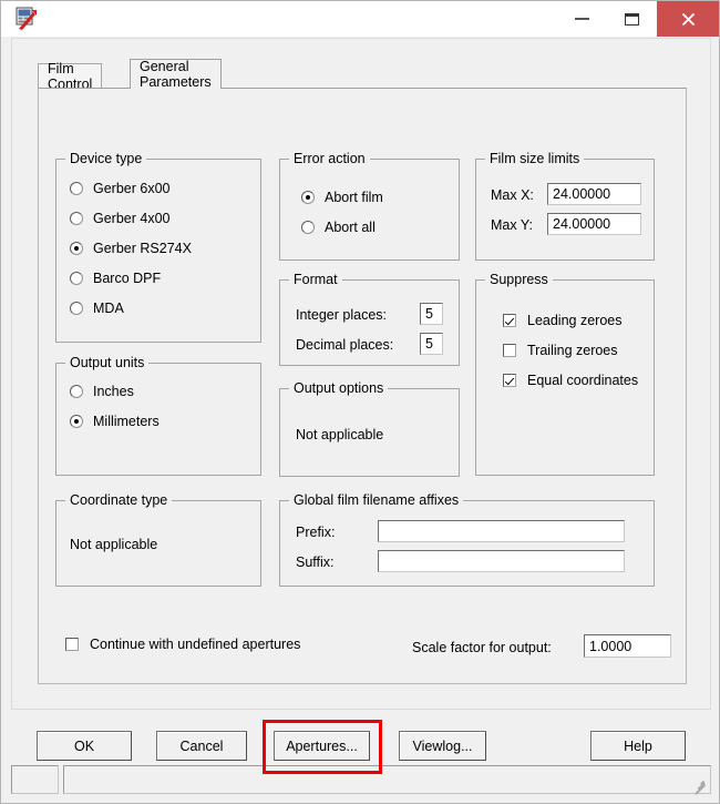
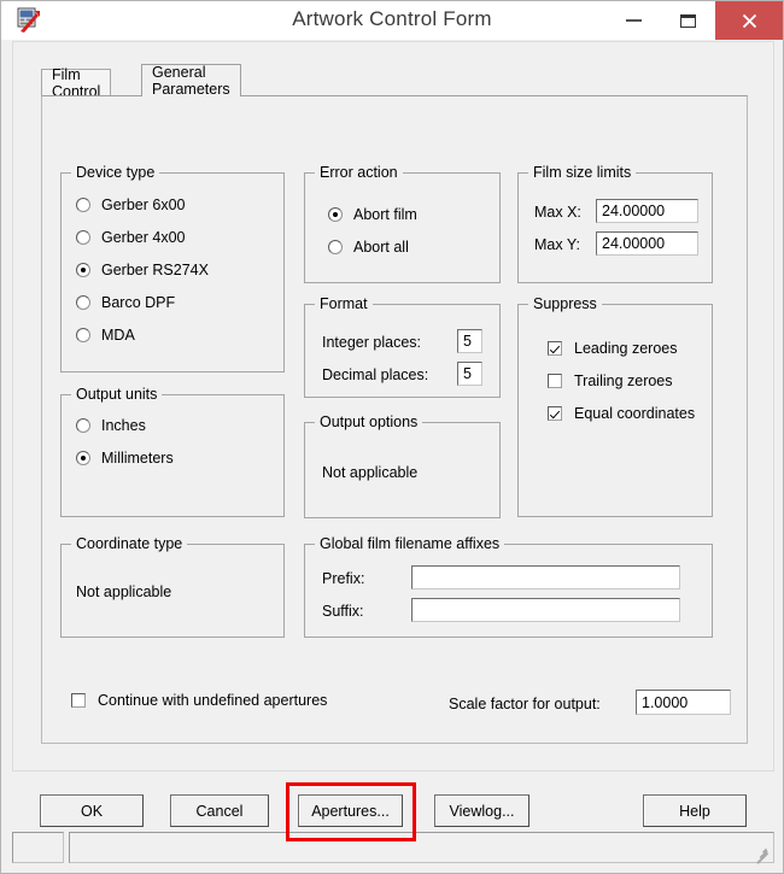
+ Artwork Control Form
  Film Control
  General Parameters
  Device type
  Gerber 6x00
  Gerber 4x00
  Gerber RS274X
  Barco DPF
  MDA
  Output units
  Inches
  Millimeters
  Coordinate type
  Not applicable
  Error action
  Abort film
  Abort all
  Format
  Integer places:
  5
  Decimal places:
  5
  Output options
  Not applicable
  Global film filename affixes
  Prefix:
  Suffix:
  Film size limits
  Max X:
  24.00000
  Max Y:
  24.00000
  Suppress
  Leading zeroes
  Trailing zeroes
  Equal coordinates
  Continue with undefined apertures
  Scale factor for output:
  1.0000
  OK
  Cancel
  Apertures...
  Viewlog...
  Help
